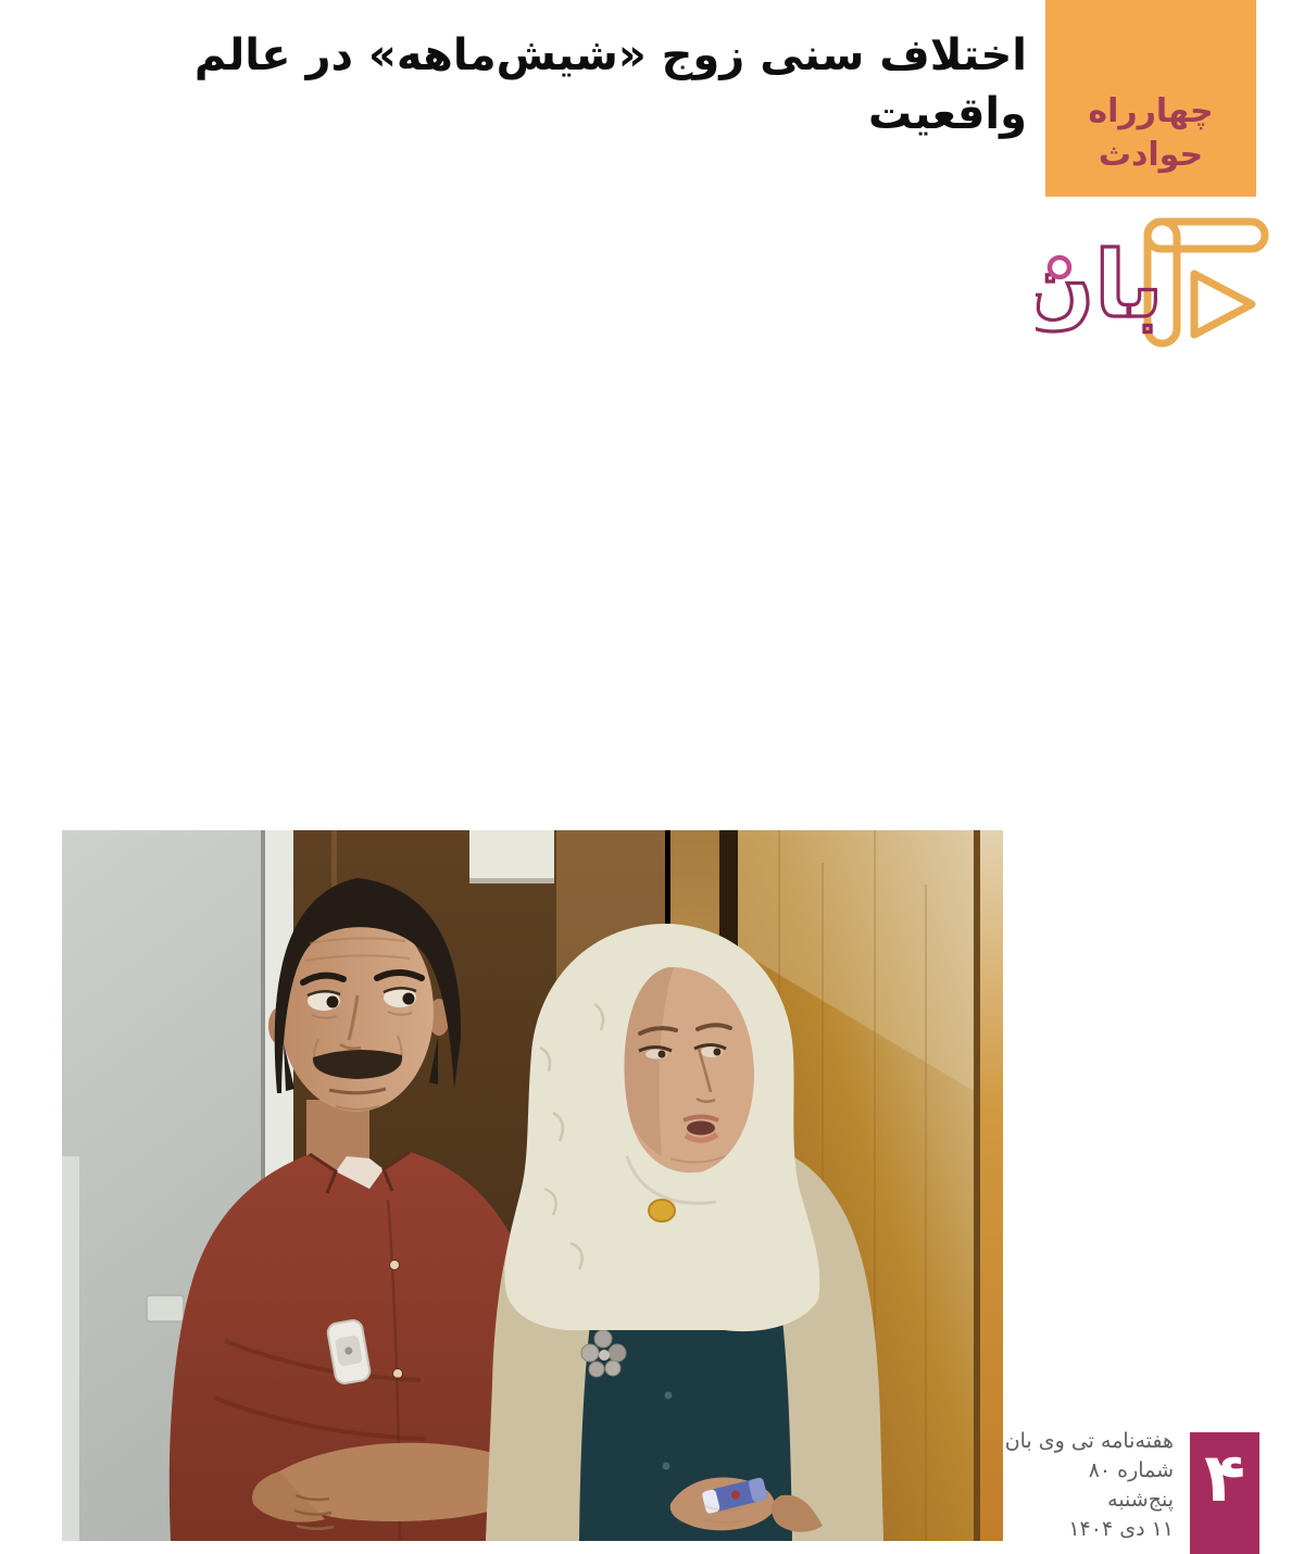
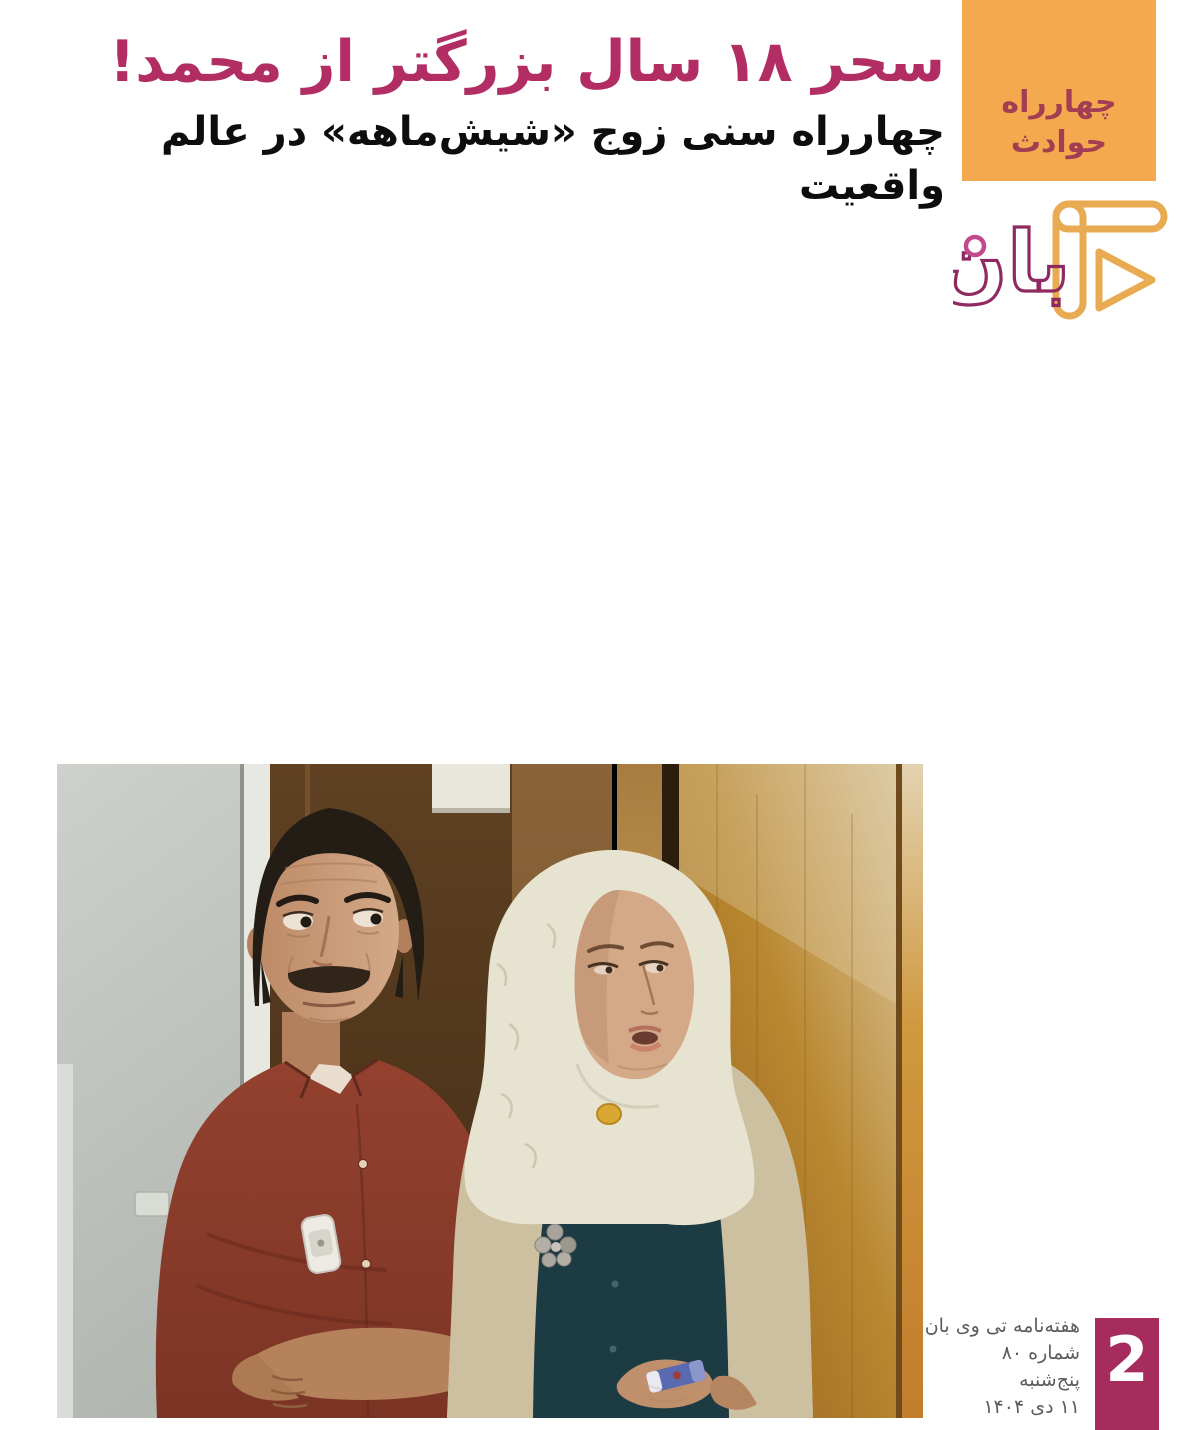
  چهارراه
  حوادث
  بان
+ سحر ۱۸ سال بزرگتر از محمد!
- اختلاف سنی زوج «شیش‌ماهه» در عالم واقعیت
+ چهارراه سنی زوج «شیش‌ماهه» در عالم واقعیت
  هفته‌نامه تی وی بان
  شماره ۸۰
  پنج‌شنبه
  ۱۱ دی ۱۴۰۴
- ۴
+ 2
